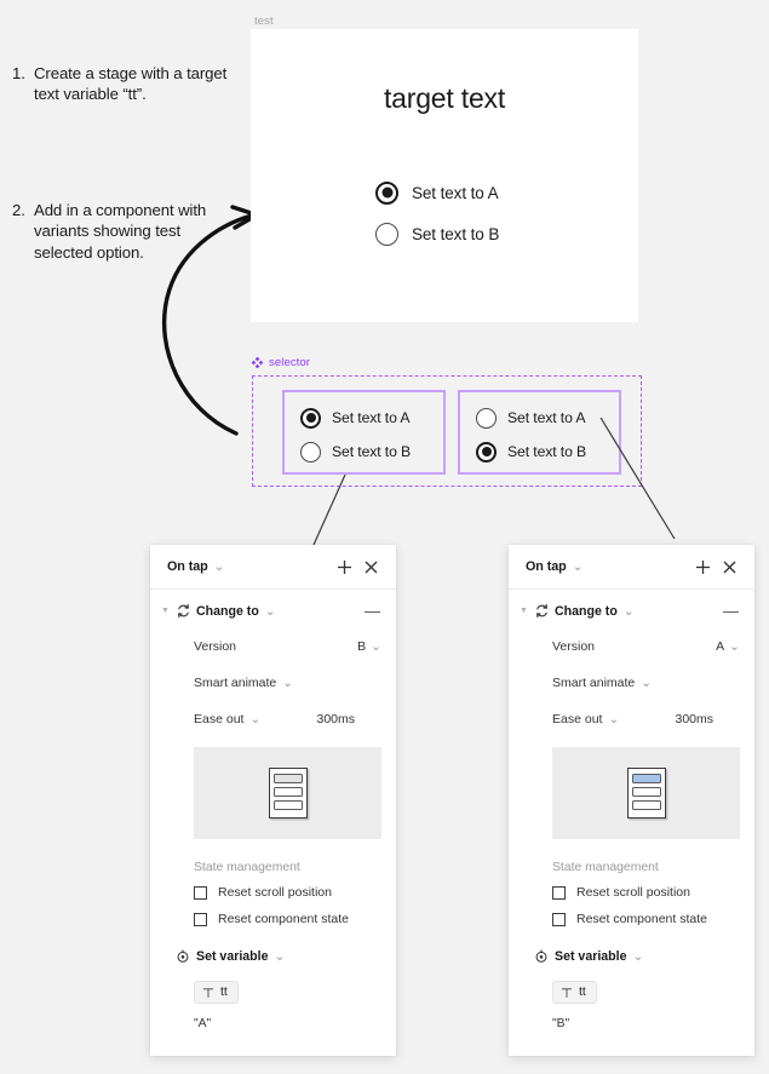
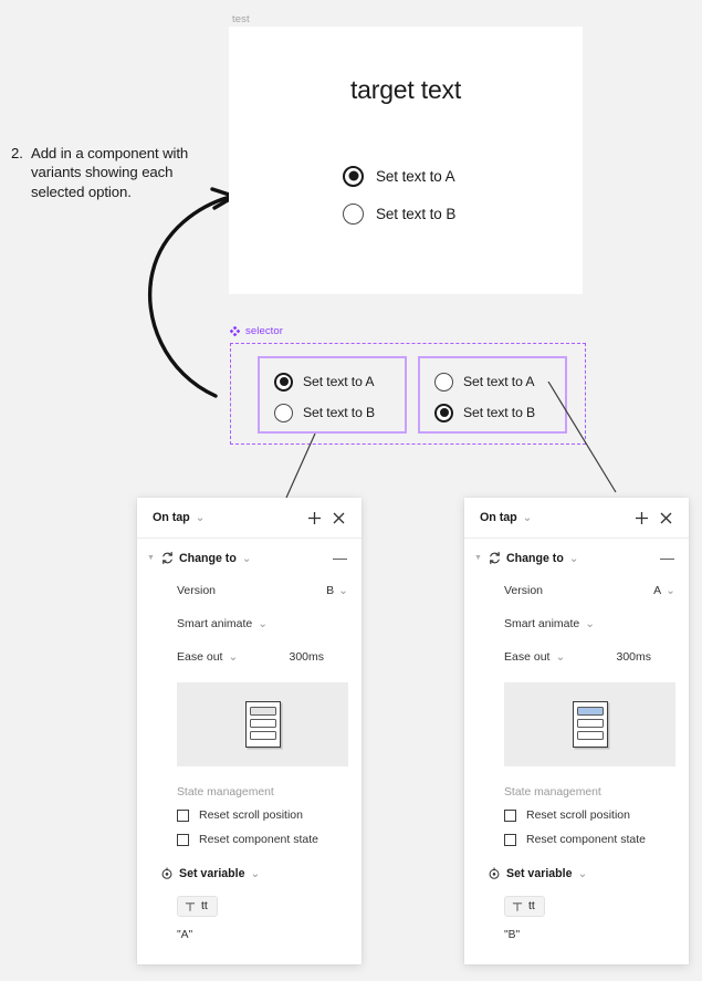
- 1.
- Create a stage with a target text variable “tt”.
  2.
- Add in a component with variants showing test selected option.
+ Add in a component with variants showing each selected option.
  test
  target text
  Set text to A
  Set text to B
  selector
  Set text to A
  Set text to B
  Set text to A
  Set text to B
  On tap
  ⌄
  Change to
  ⌄
  —
  Version
  B
  ⌄
  Smart animate
  ⌄
  Ease out
  ⌄
  300ms
  State management
  Reset scroll position
  Reset component state
  Set variable
  ⌄
  tt
  "A"
  On tap
  ⌄
  Change to
  ⌄
  —
  Version
  A
  ⌄
  Smart animate
  ⌄
  Ease out
  ⌄
  300ms
  State management
  Reset scroll position
  Reset component state
  Set variable
  ⌄
  tt
  "B"
